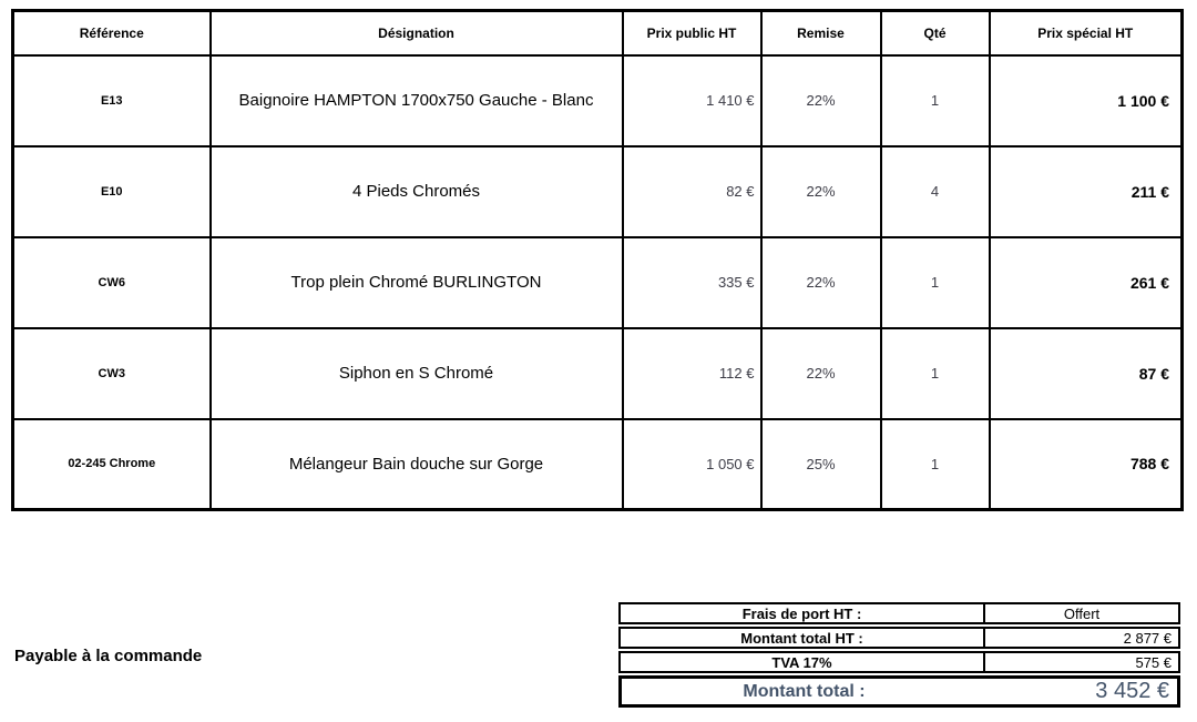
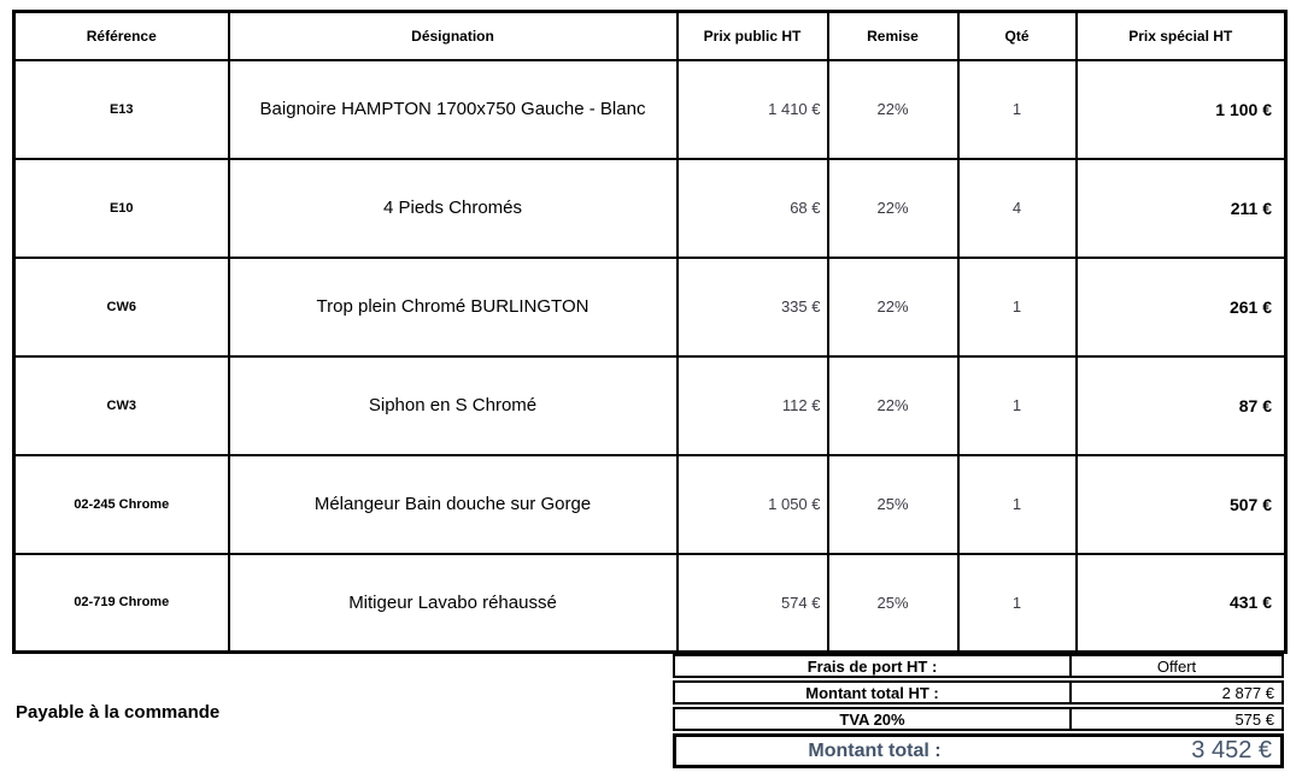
  Référence	Désignation	Prix public HT	Remise	Qté	Prix spécial HT
  E13	Baignoire HAMPTON 1700x750 Gauche - Blanc	1 410 €	22%	1	1 100 €
- E10	4 Pieds Chromés	82 €	22%	4	211 €
+ E10	4 Pieds Chromés	68 €	22%	4	211 €
  CW6	Trop plein Chromé BURLINGTON	335 €	22%	1	261 €
  CW3	Siphon en S Chromé	112 €	22%	1	87 €
- 02-245 Chrome	Mélangeur Bain douche sur Gorge	1 050 €	25%	1	788 €
+ 02-245 Chrome	Mélangeur Bain douche sur Gorge	1 050 €	25%	1	507 €
+ 02-719 Chrome	Mitigeur Lavabo réhaussé	574 €	25%	1	431 €
  Frais de port HT :
  Offert
  Montant total HT :
  2 877 €
- TVA 17%
+ TVA 20%
  575 €
  Montant total :
  3 452 €
  Payable à la commande
